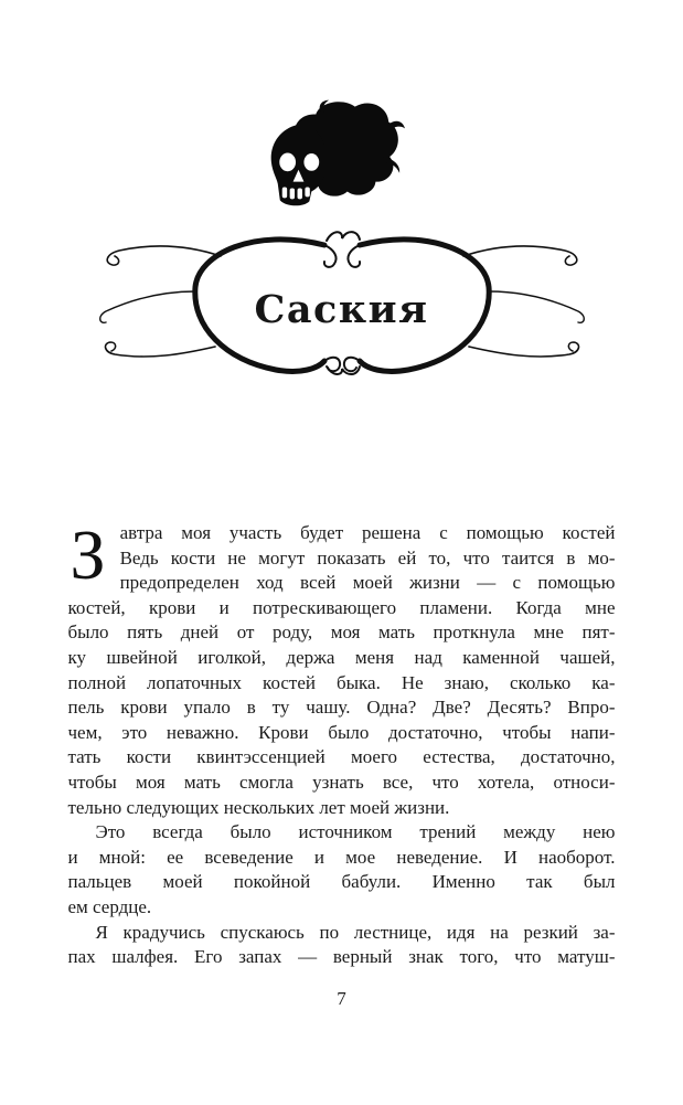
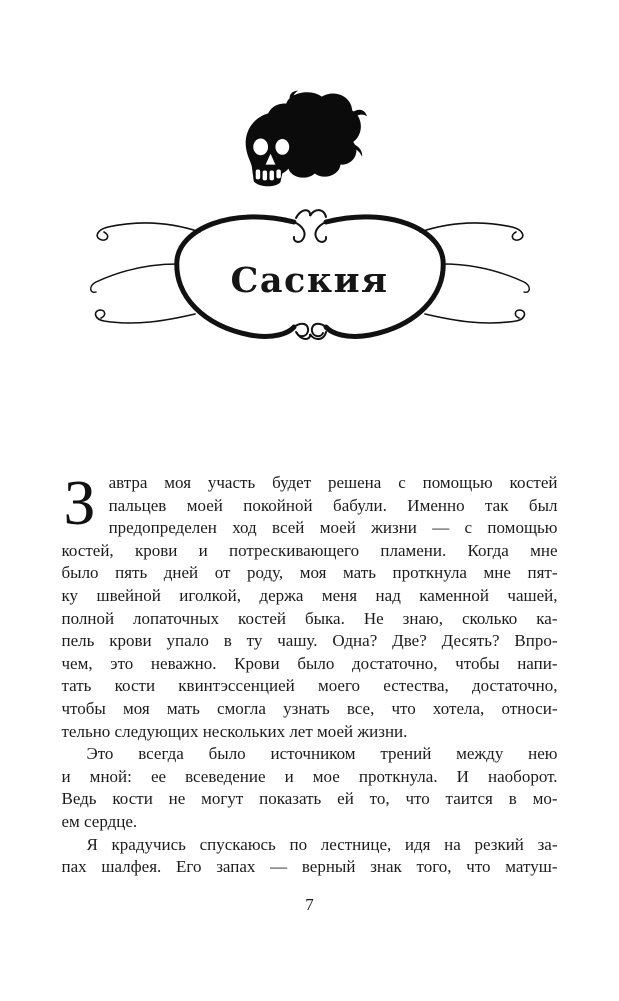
  Саския
  З
  автра моя участь будет решена с помощью костей
- Ведь кости не могут показать ей то, что таится в мо-
+ пальцев моей покойной бабули. Именно так был
  предопределен ход всей моей жизни — с помощью
  костей, крови и потрескивающего пламени. Когда мне
  было пять дней от роду, моя мать проткнула мне пят-
  ку швейной иголкой, держа меня над каменной чашей,
  полной лопаточных костей быка. Не знаю, сколько ка-
  пель крови упало в ту чашу. Одна? Две? Десять? Впро-
  чем, это неважно. Крови было достаточно, чтобы напи-
  тать кости квинтэссенцией моего естества, достаточно,
  чтобы моя мать смогла узнать все, что хотела, относи-
  тельно следующих нескольких лет моей жизни.
  Это всегда было источником трений между нею
- и мной: ее всеведение и мое неведение. И наоборот.
+ и мной: ее всеведение и мое проткнула. И наоборот.
- пальцев моей покойной бабули. Именно так был
+ Ведь кости не могут показать ей то, что таится в мо-
  ем сердце.
  Я крадучись спускаюсь по лестнице, идя на резкий за-
  пах шалфея. Его запах — верный знак того, что матуш-
  7
